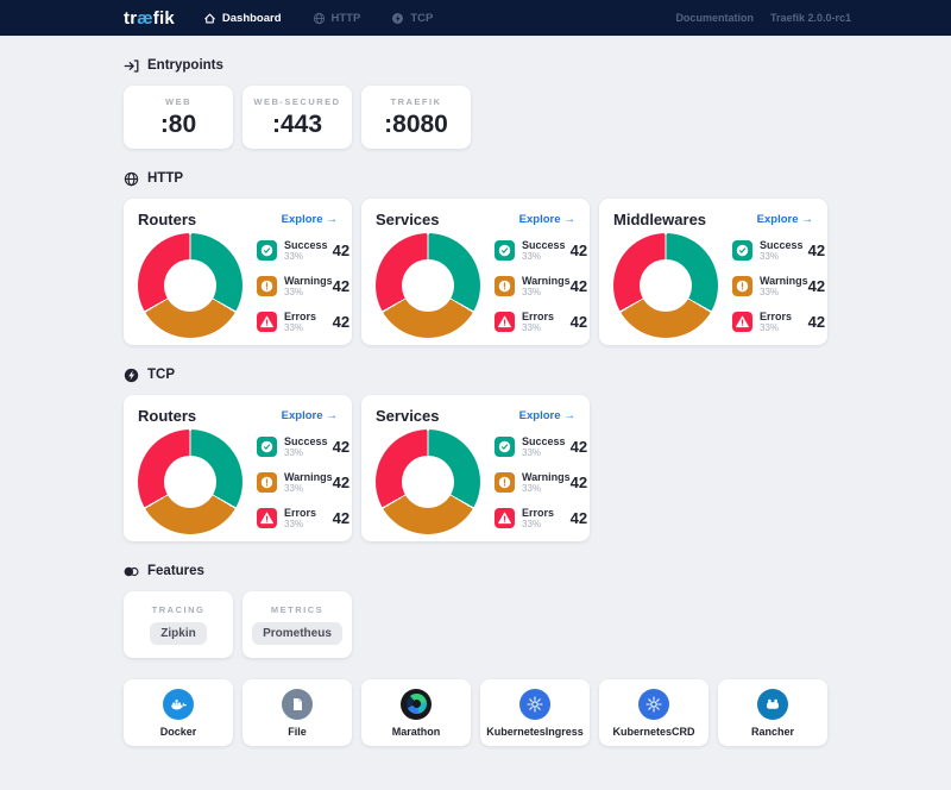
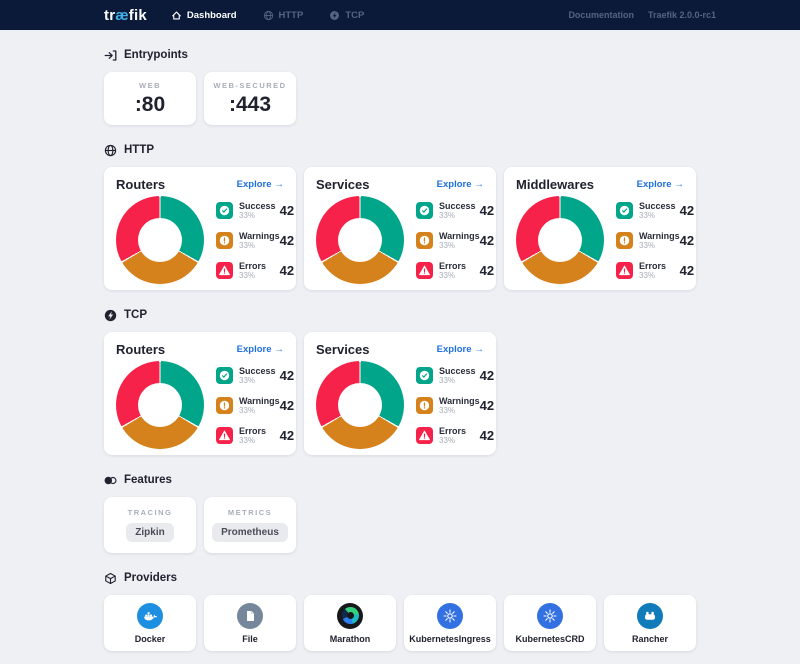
  træfik
  Dashboard
  HTTP
  TCP
  Documentation
  Traefik 2.0.0-rc1
  Entrypoints
  WEB
  :80
  WEB-SECURED
  :443
- TRAEFIK
- :8080
  HTTP
  Routers
  Explore
  →
  Success
  33%
  42
  Warnings
  33%
  42
  Errors
  33%
  42
  Services
  Explore
  →
  Success
  33%
  42
  Warnings
  33%
  42
  Errors
  33%
  42
  Middlewares
  Explore
  →
  Success
  33%
  42
  Warnings
  33%
  42
  Errors
  33%
  42
  TCP
  Routers
  Explore
  →
  Success
  33%
  42
  Warnings
  33%
  42
  Errors
  33%
  42
  Services
  Explore
  →
  Success
  33%
  42
  Warnings
  33%
  42
  Errors
  33%
  42
  Features
  TRACING
  Zipkin
  METRICS
  Prometheus
+ Providers
  Docker
  File
  Marathon
  KubernetesIngress
  KubernetesCRD
  Rancher
